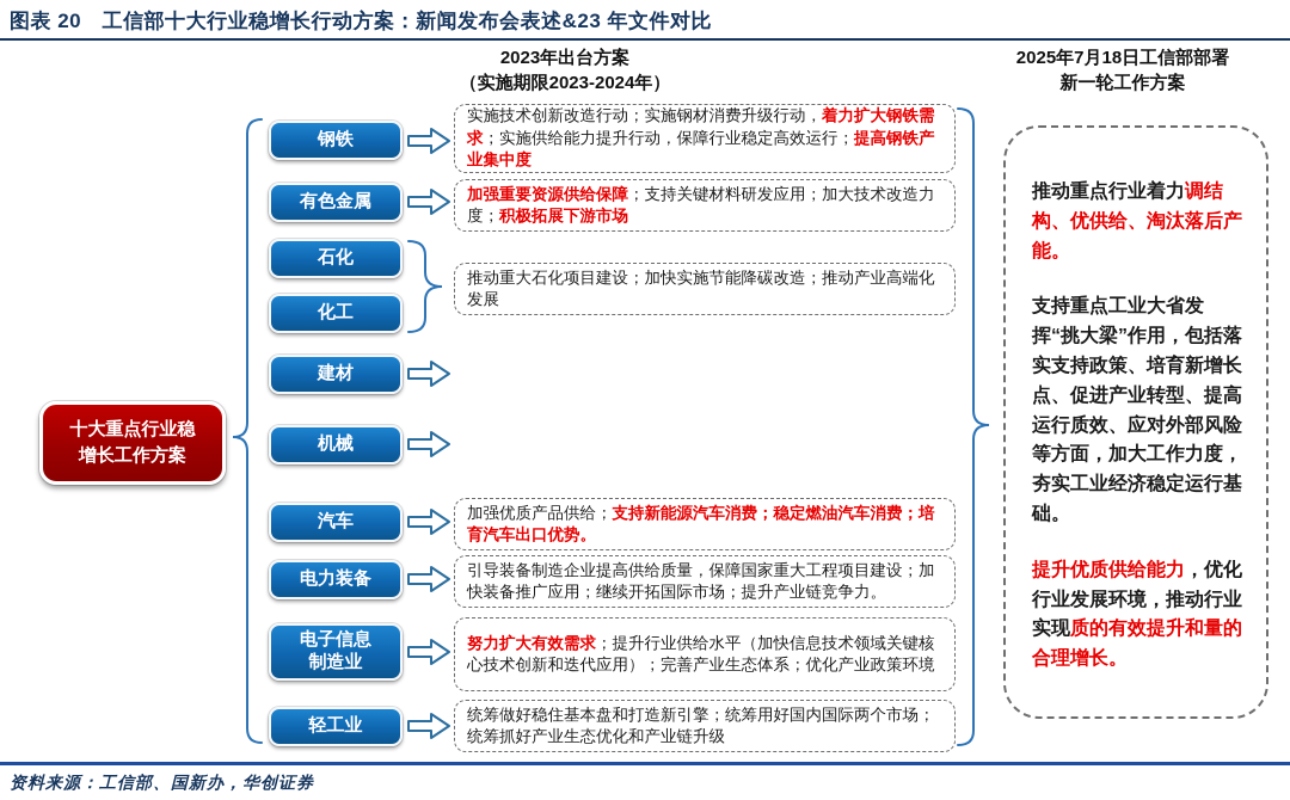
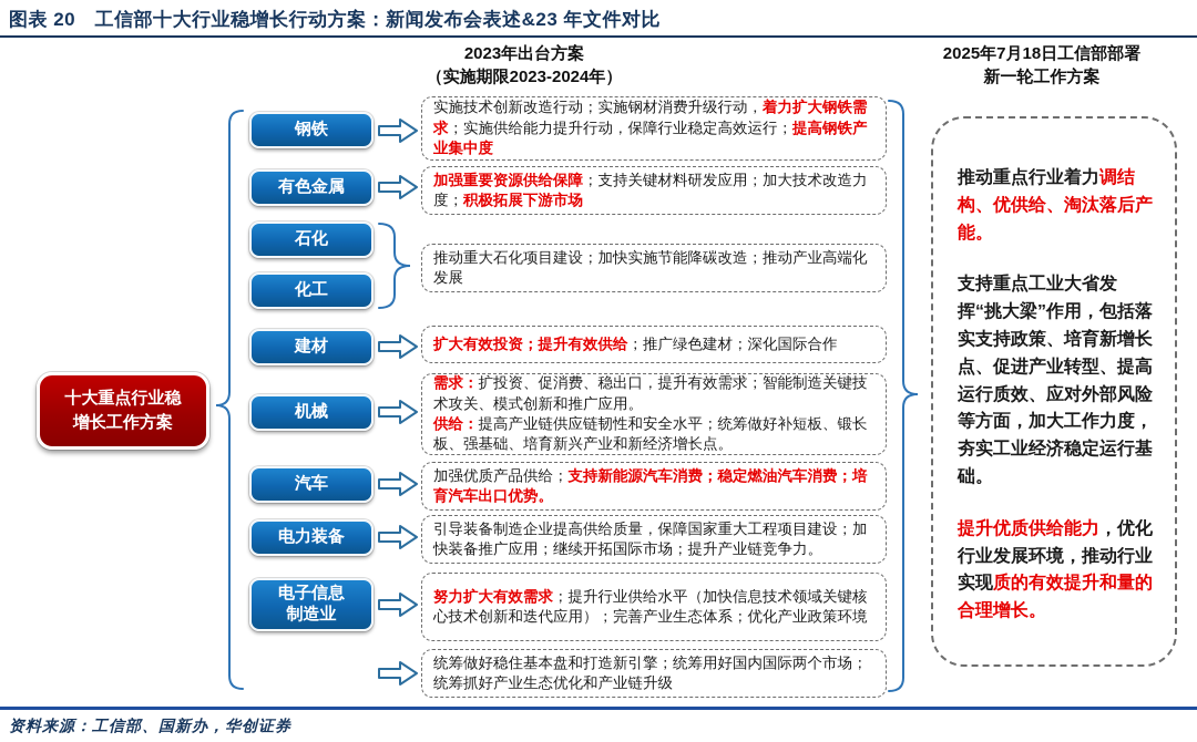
  图表 20 工信部十大行业稳增长行动方案：新闻发布会表述&23 年文件对比
  2023年出台方案
  （实施期限2023-2024年）
  2025年7月18日工信部部署
  新一轮工作方案
  十大重点行业稳
  增长工作方案
  钢铁
  有色金属
  石化
  化工
  建材
  机械
  汽车
  电力装备
  电子信息
  制造业
- 轻工业
  实施技术创新改造行动；实施钢材消费升级行动，着力扩大钢铁需求；实施供给能力提升行动，保障行业稳定高效运行；提高钢铁产业集中度
  加强重要资源供给保障；支持关键材料研发应用；加大技术改造力度；积极拓展下游市场
  推动重大石化项目建设；加快实施节能降碳改造；推动产业高端化发展
+ 扩大有效投资；提升有效供给；推广绿色建材；深化国际合作
+ 需求：扩投资、促消费、稳出口，提升有效需求；智能制造关键技术攻关、模式创新和推广应用。
+ 供给：提高产业链供应链韧性和安全水平；统筹做好补短板、锻长板、强基础、培育新兴产业和新经济增长点。
  加强优质产品供给；支持新能源汽车消费；稳定燃油汽车消费；培育汽车出口优势。
  引导装备制造企业提高供给质量，保障国家重大工程项目建设；加快装备推广应用；继续开拓国际市场；提升产业链竞争力。
  努力扩大有效需求；提升行业供给水平（加快信息技术领域关键核心技术创新和迭代应用）；完善产业生态体系；优化产业政策环境
  统筹做好稳住基本盘和打造新引擎；统筹用好国内国际两个市场；统筹抓好产业生态优化和产业链升级
  推动重点行业着力调结构、优供给、淘汰落后产能。
  支持重点工业大省发挥“挑大梁”作用，包括落实支持政策、培育新增长点、促进产业转型、提高运行质效、应对外部风险等方面，加大工作力度，夯实工业经济稳定运行基础。
  提升优质供给能力，优化行业发展环境，推动行业实现质的有效提升和量的合理增长。
  资料来源：工信部、国新办，华创证券
